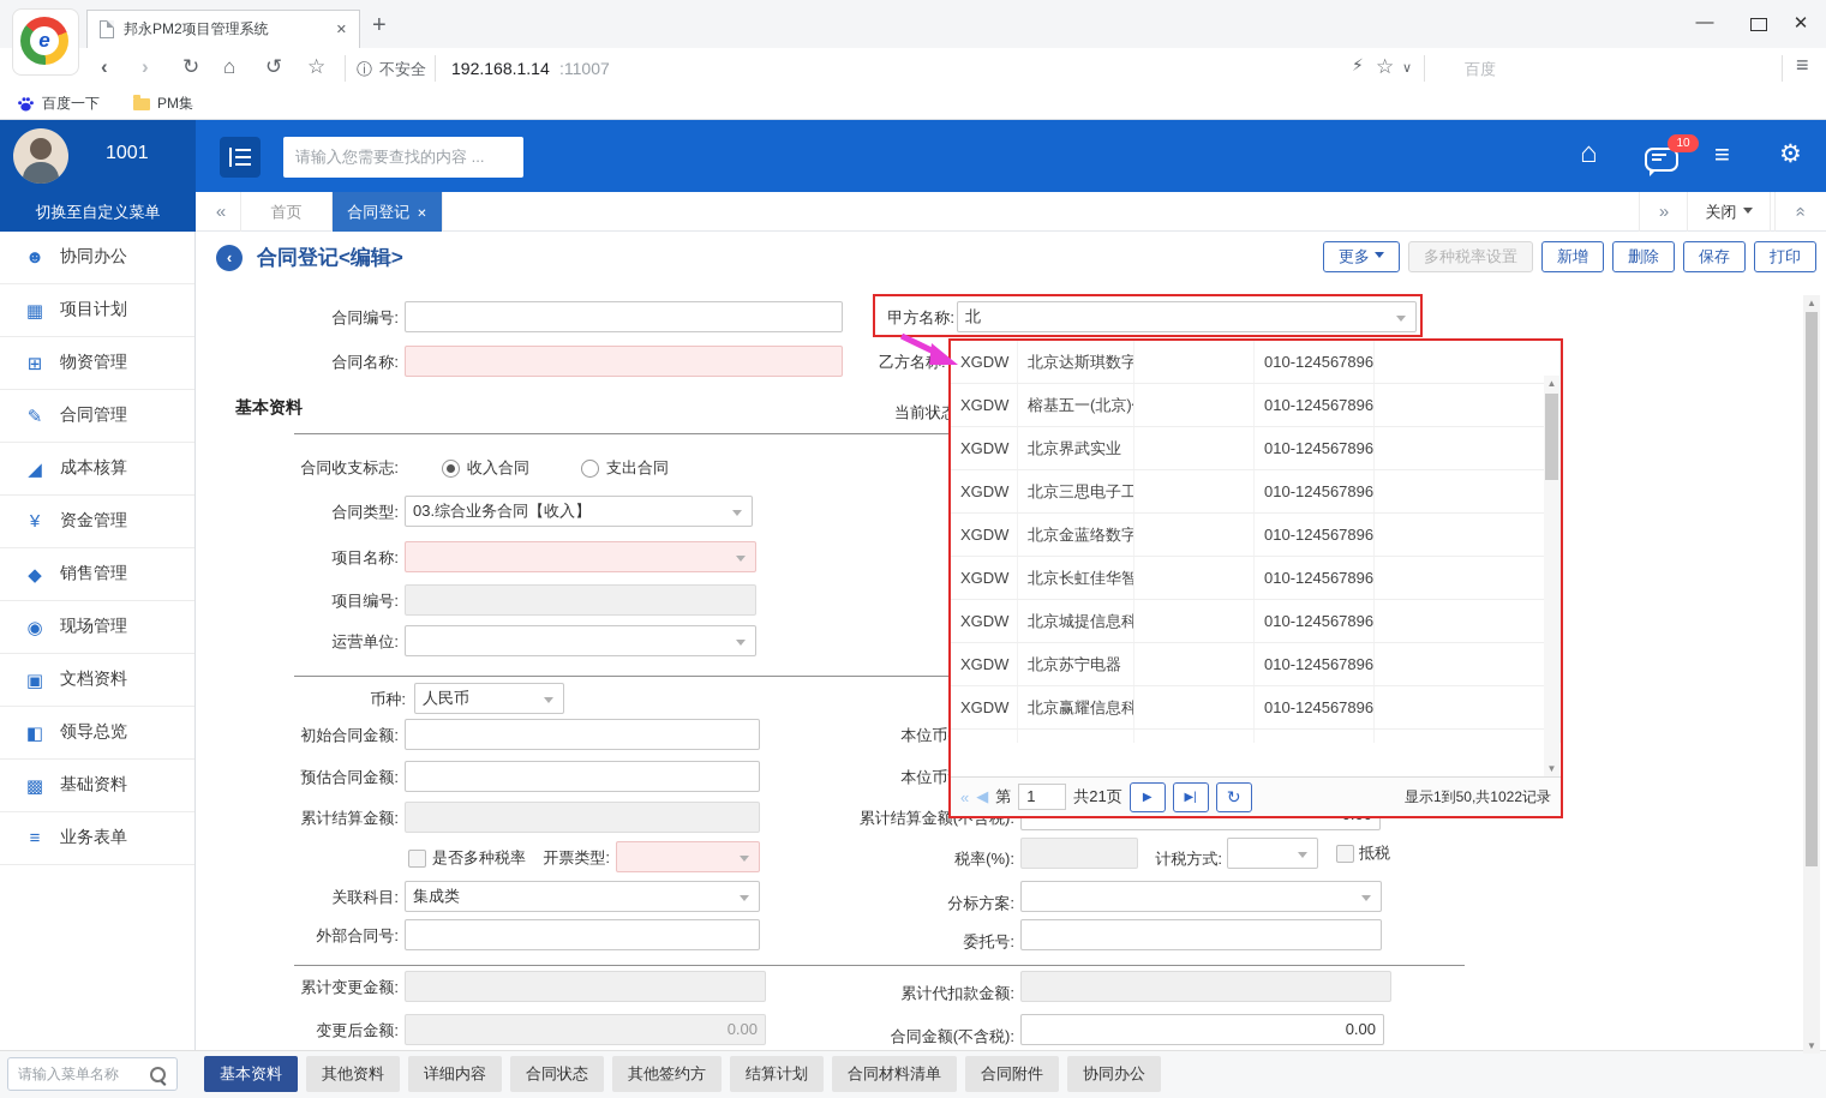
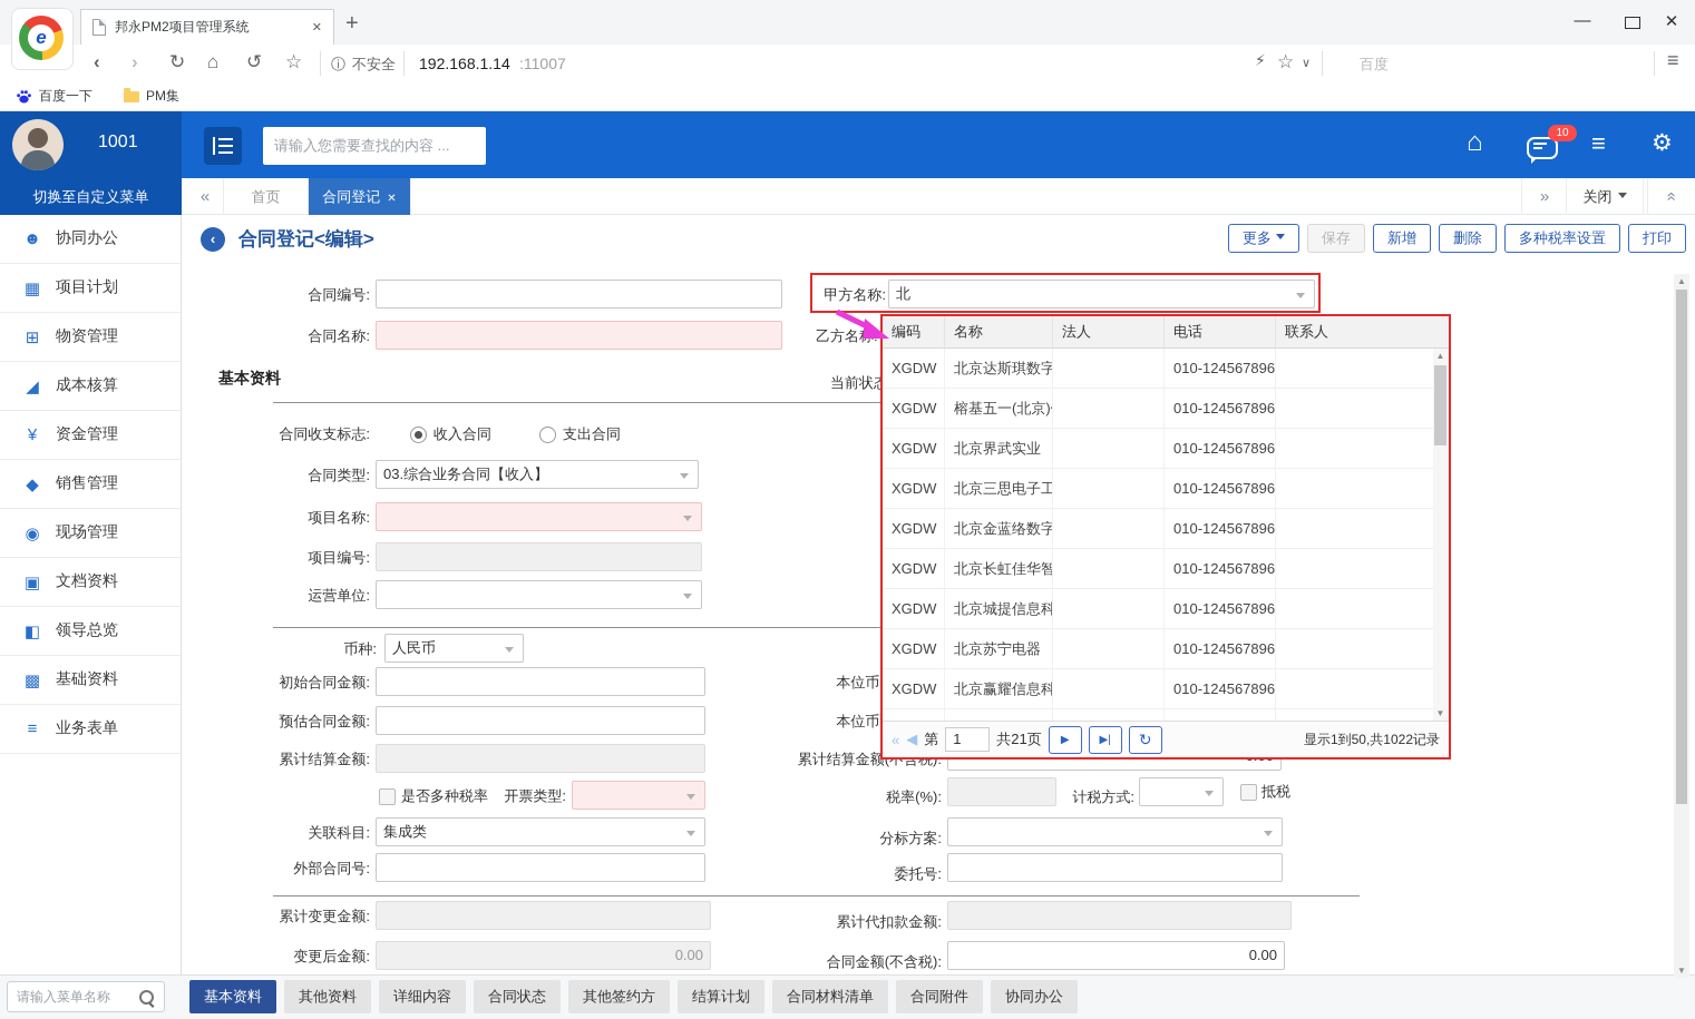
  e
  邦永PM2项目管理系统
  ✕
  +
  —
  ✕
  ‹
  ›
  ↻
  ⌂
  ↺
  ☆
  ⓘ
  不安全
  192.168.1.14
  :11007
  ⚡
  ☆
  ∨
  百度
  ≡
  百度一下
  PM集
  1001
  请输入您需要查找的内容 ...
  ⌂
  10
  ≡
  ⚙
  切换至自定义菜单
  «
  首页
  合同登记 ✕
  »
  关闭
  ☻
  协同办公
  ▦
  项目计划
  ⊞
  物资管理
- ✎
- 合同管理
  ◢
  成本核算
  ¥
  资金管理
  ◆
  销售管理
  ◉
  现场管理
  ▣
  文档资料
  ◧
  领导总览
  ▩
  基础资料
  ≡
  业务表单
  请输入菜单名称
  ‹
  合同登记<编辑>
  更多
- 多种税率设置
+ 保存
  新增
  删除
- 保存
+ 多种税率设置
  打印
  合同编号:
  合同名称:
  基本资料
  合同收支标志:
  收入合同
  支出合同
  合同类型:
  03.综合业务合同【收入】
  项目名称:
  项目编号:
  运营单位:
  币种:
  人民币
  初始合同金额:
  预估合同金额:
  累计结算金额:
  是否多种税率
  开票类型:
  关联科目:
  集成类
  外部合同号:
  累计变更金额:
  变更后金额:
  0.00
  甲方名称:
  北
  税率(%):
  计税方式:
  抵税
  分标方案:
  委托号:
  累计代扣款金额:
  合同金额(不含税):
  0.00
+ 编码
+ 名称
+ 法人
+ 电话
+ 联系人
  XGDW
  北京达斯琪数字
  010-124567896
  XGDW
  榕基五一(北京)
  010-124567896
  XGDW
  北京界武实业
  010-124567896
  XGDW
  北京三思电子工
  010-124567896
  XGDW
  北京金蓝络数字
  010-124567896
  XGDW
  北京长虹佳华智
  010-124567896
  XGDW
  北京城提信息科
  010-124567896
  XGDW
  北京苏宁电器
  010-124567896
  XGDW
  北京赢耀信息科
  010-124567896
  ▲
  ▼
  «
  ◀
  第
  1
  共21页
  ▶
  ▶|
  ↻
  显示1到50,共1022记录
  ▲
  ▼
  基本资料
  其他资料
  详细内容
  合同状态
  其他签约方
  结算计划
  合同材料清单
  合同附件
  协同办公
